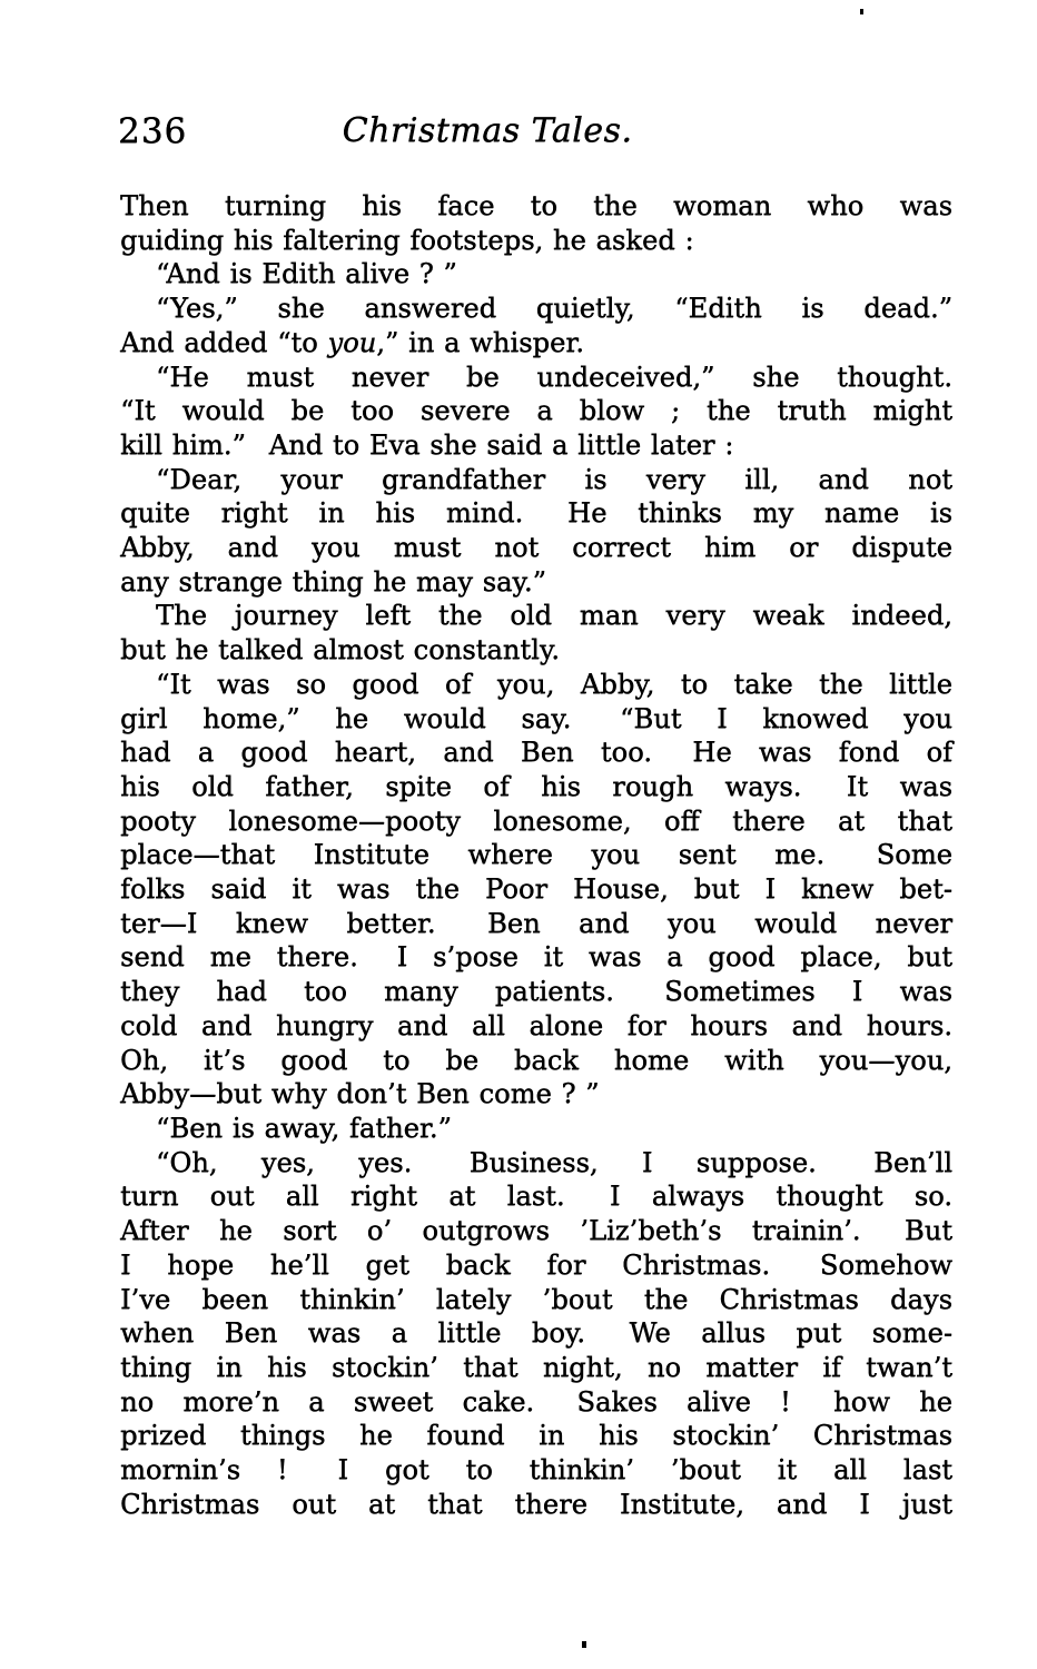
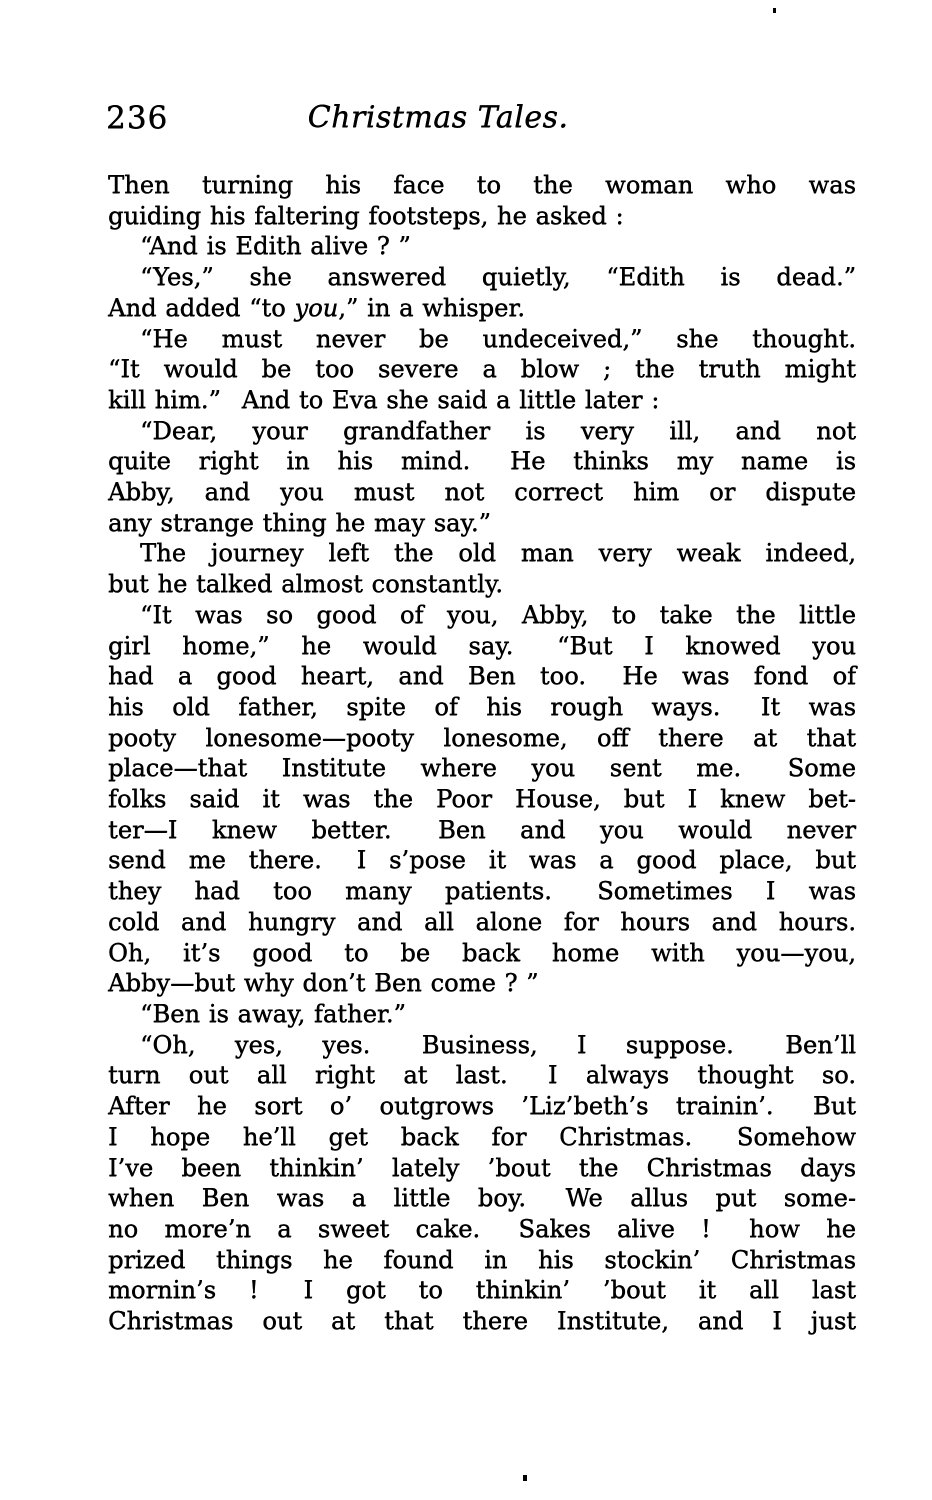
  236
  Christmas Tales.
  Then turning his face to the woman who was
  guiding his faltering footsteps, he asked :
  “And is Edith alive ? ”
  “Yes,” she answered quietly, “Edith is dead.”
  And added “to you,” in a whisper.
  “He must never be undeceived,” she thought.
  “It would be too severe a blow ; the truth might
  kill him.” And to Eva she said a little later :
  “Dear, your grandfather is very ill, and not
  quite right in his mind. He thinks my name is
  Abby, and you must not correct him or dispute
  any strange thing he may say.”
  The journey left the old man very weak indeed,
  but he talked almost constantly.
  “It was so good of you, Abby, to take the little
  girl home,” he would say. “But I knowed you
  had a good heart, and Ben too. He was fond of
  his old father, spite of his rough ways. It was
  pooty lonesome—pooty lonesome, off there at that
  place—that Institute where you sent me. Some
  folks said it was the Poor House, but I knew bet-
  ter—I knew better. Ben and you would never
  send me there. I s’pose it was a good place, but
  they had too many patients. Sometimes I was
  cold and hungry and all alone for hours and hours.
  Oh, it’s good to be back home with you—you,
  Abby—but why don’t Ben come ? ”
  “Ben is away, father.”
  “Oh, yes, yes. Business, I suppose. Ben’ll
  turn out all right at last. I always thought so.
  After he sort o’ outgrows ’Liz’beth’s trainin’. But
  I hope he’ll get back for Christmas. Somehow
  I’ve been thinkin’ lately ’bout the Christmas days
  when Ben was a little boy. We allus put some-
- thing in his stockin’ that night, no matter if twan’t
  no more’n a sweet cake. Sakes alive ! how he
  prized things he found in his stockin’ Christmas
  mornin’s ! I got to thinkin’ ’bout it all last
  Christmas out at that there Institute, and I just
